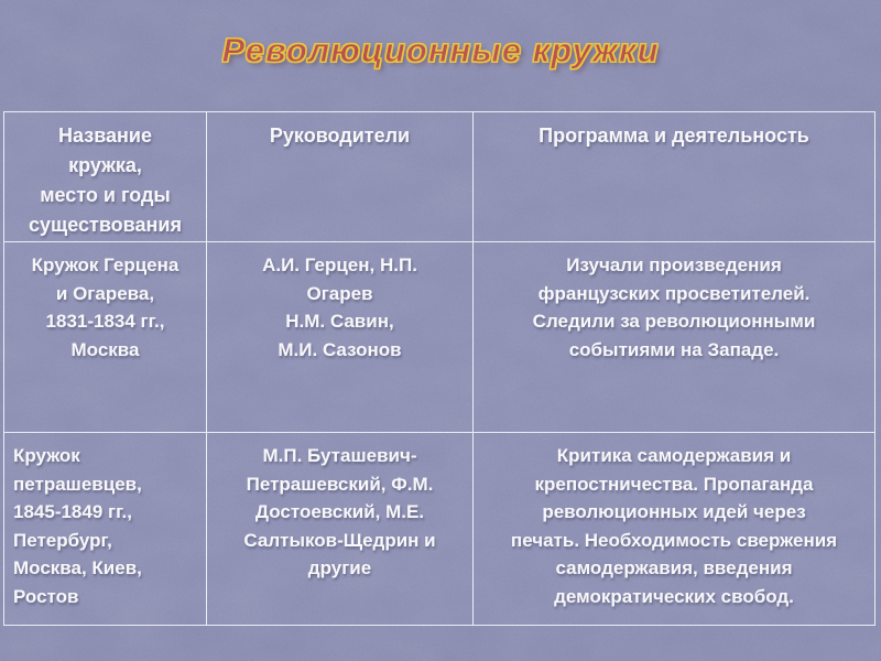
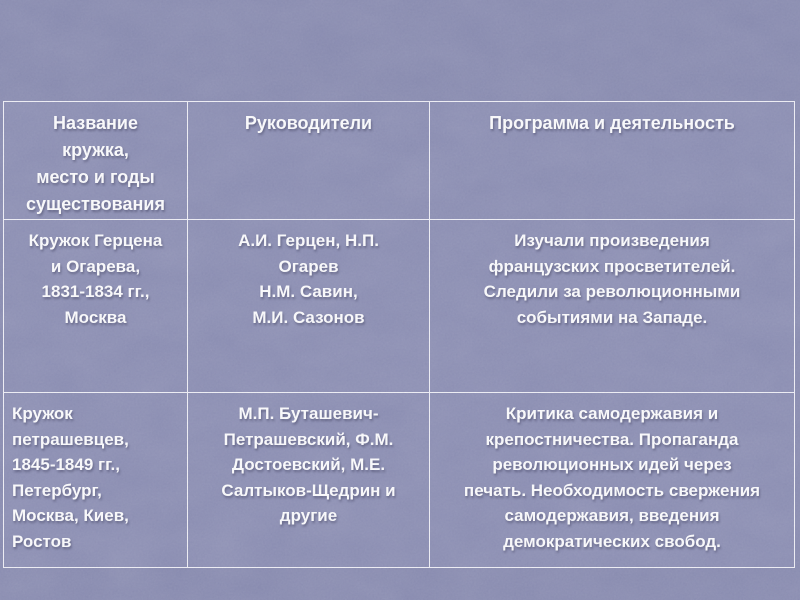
- Революционные кружки
  Название
  кружка,
  место и годы
  существования
  Руководители
  Программа и деятельность
  Кружок Герцена
  и Огарева,
  1831-1834 гг.,
  Москва
  А.И. Герцен, Н.П.
  Огарев
  Н.М. Савин,
  М.И. Сазонов
  Изучали произведения
  французских просветителей.
  Следили за революционными
  событиями на Западе.
  Кружок
  петрашевцев,
  1845-1849 гг.,
  Петербург,
  Москва, Киев,
  Ростов
  М.П. Буташевич-
  Петрашевский, Ф.М.
  Достоевский, М.Е.
  Салтыков-Щедрин и
  другие
  Критика самодержавия и
  крепостничества. Пропаганда
  революционных идей через
  печать. Необходимость свержения
  самодержавия, введения
  демократических свобод.
